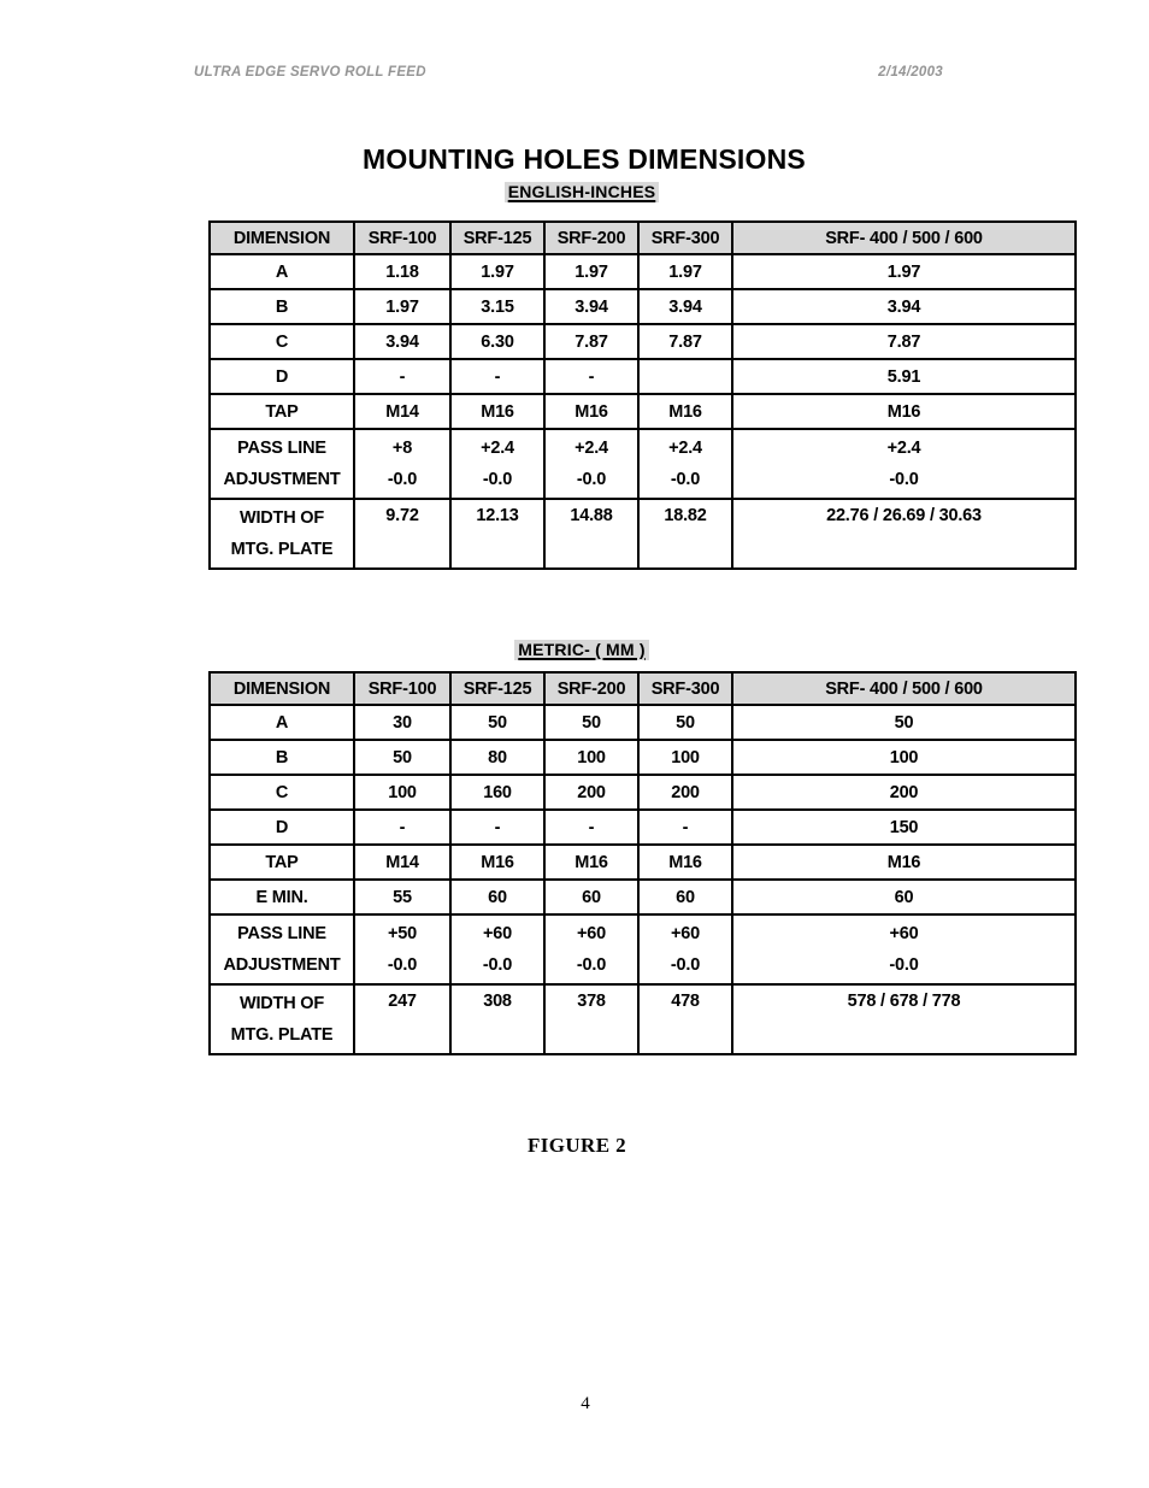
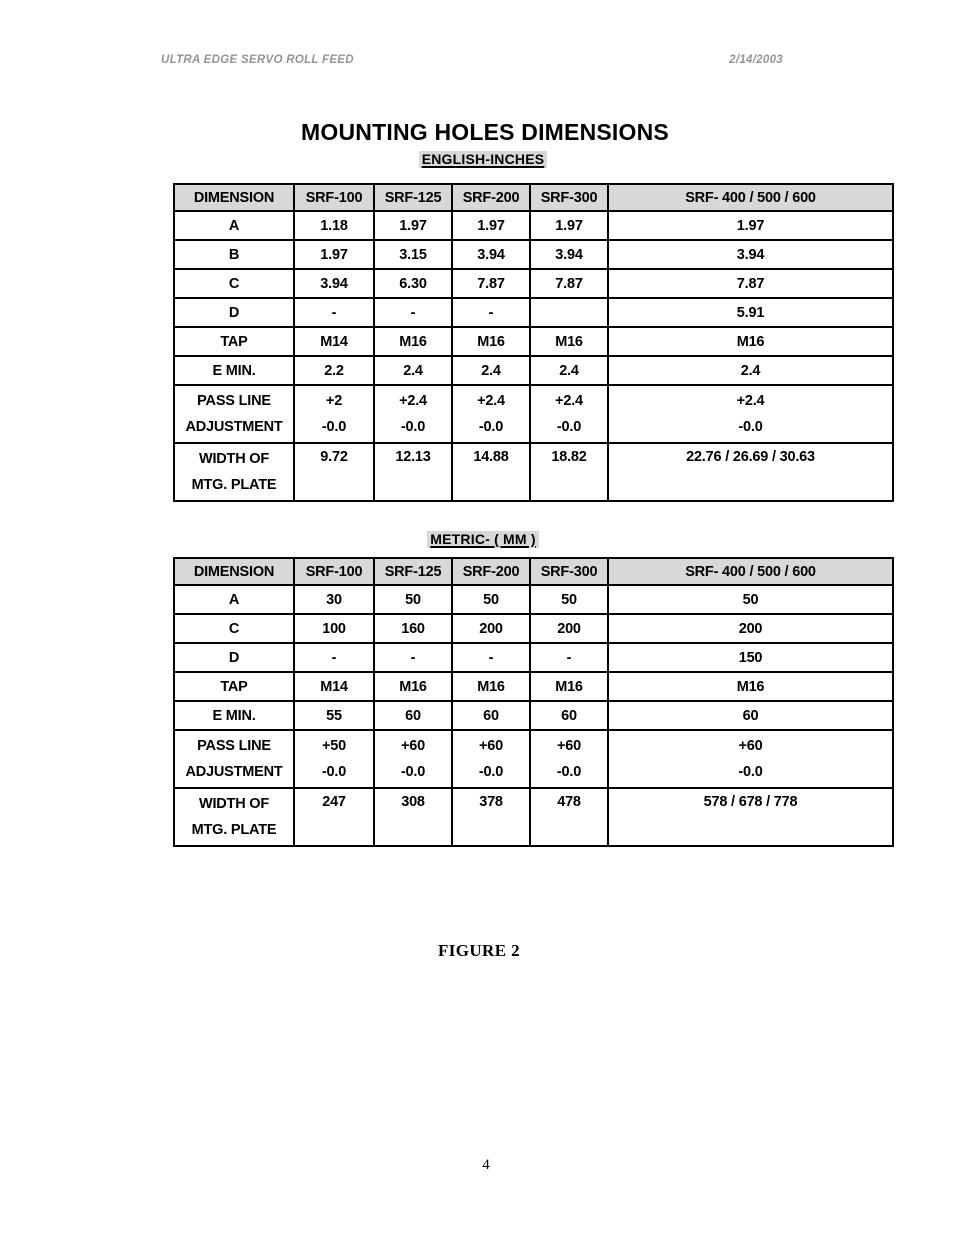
  ULTRA EDGE SERVO ROLL FEED
  2/14/2003
  MOUNTING HOLES DIMENSIONS
  ENGLISH-INCHES
  DIMENSION	SRF-100	SRF-125	SRF-200	SRF-300	SRF- 400 / 500 / 600
  A	1.18	1.97	1.97	1.97	1.97
  B	1.97	3.15	3.94	3.94	3.94
  C	3.94	6.30	7.87	7.87	7.87
  D	-	-	-		5.91
  TAP	M14	M16	M16	M16	M16
+ E MIN.	2.2	2.4	2.4	2.4	2.4
- PASS LINEADJUSTMENT	+8-0.0	+2.4-0.0	+2.4-0.0	+2.4-0.0	+2.4-0.0
+ PASS LINEADJUSTMENT	+2-0.0	+2.4-0.0	+2.4-0.0	+2.4-0.0	+2.4-0.0
  WIDTH OFMTG. PLATE	9.72	12.13	14.88	18.82	22.76 / 26.69 / 30.63
  METRIC- ( MM )
  DIMENSION	SRF-100	SRF-125	SRF-200	SRF-300	SRF- 400 / 500 / 600
  A	30	50	50	50	50
- B	50	80	100	100	100
  C	100	160	200	200	200
  D	-	-	-	-	150
  TAP	M14	M16	M16	M16	M16
  E MIN.	55	60	60	60	60
  PASS LINEADJUSTMENT	+50-0.0	+60-0.0	+60-0.0	+60-0.0	+60-0.0
  WIDTH OFMTG. PLATE	247	308	378	478	578 / 678 / 778
  FIGURE 2
  4
